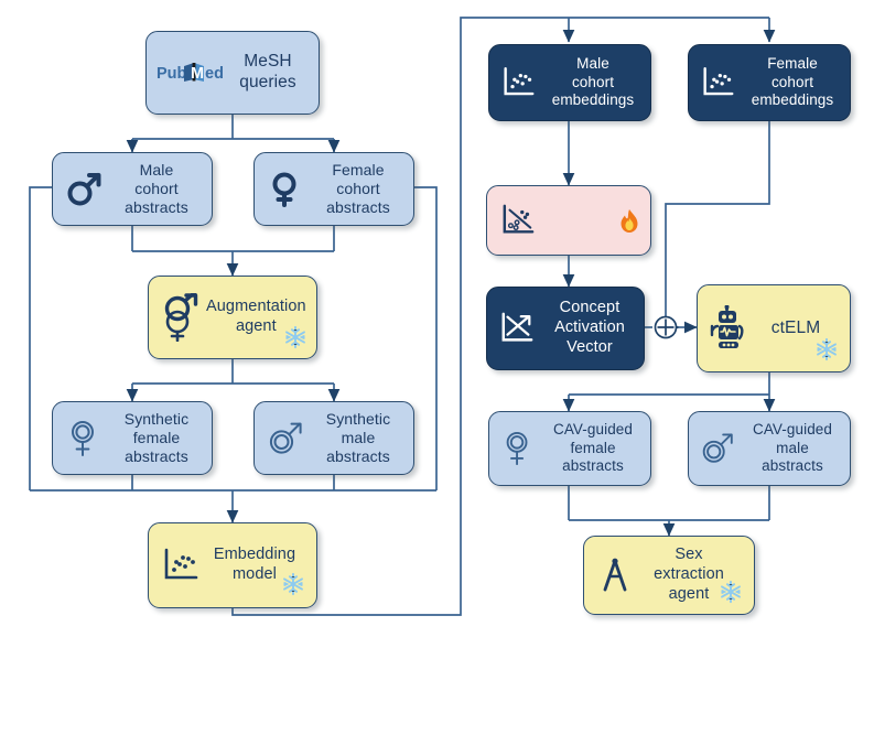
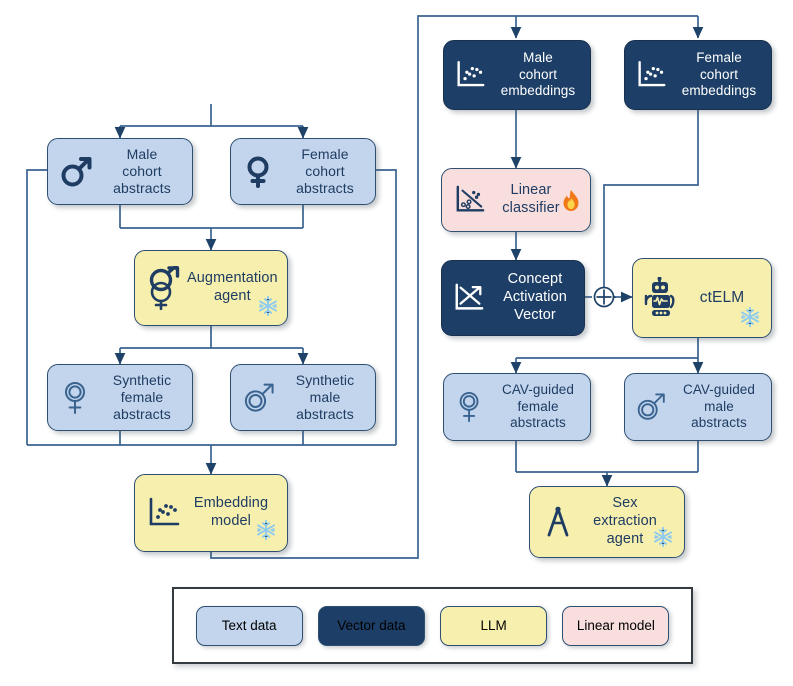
- Pub
- M
- ed
- MeSH
- queries
  Male
  cohort
  abstracts
  Female
  cohort
  abstracts
  Augmentation
  agent
  Synthetic
  female
  abstracts
  Synthetic
  male
  abstracts
  Embedding
  model
  Male
  cohort
  embeddings
  Female
  cohort
  embeddings
+ Linear
+ classifier
  Concept
  Activation
  Vector
  ctELM
  CAV-guided
  female
  abstracts
  CAV-guided
  male
  abstracts
  Sex
  extraction
  agent
+ Text data
+ Vector data
+ LLM
+ Linear model
